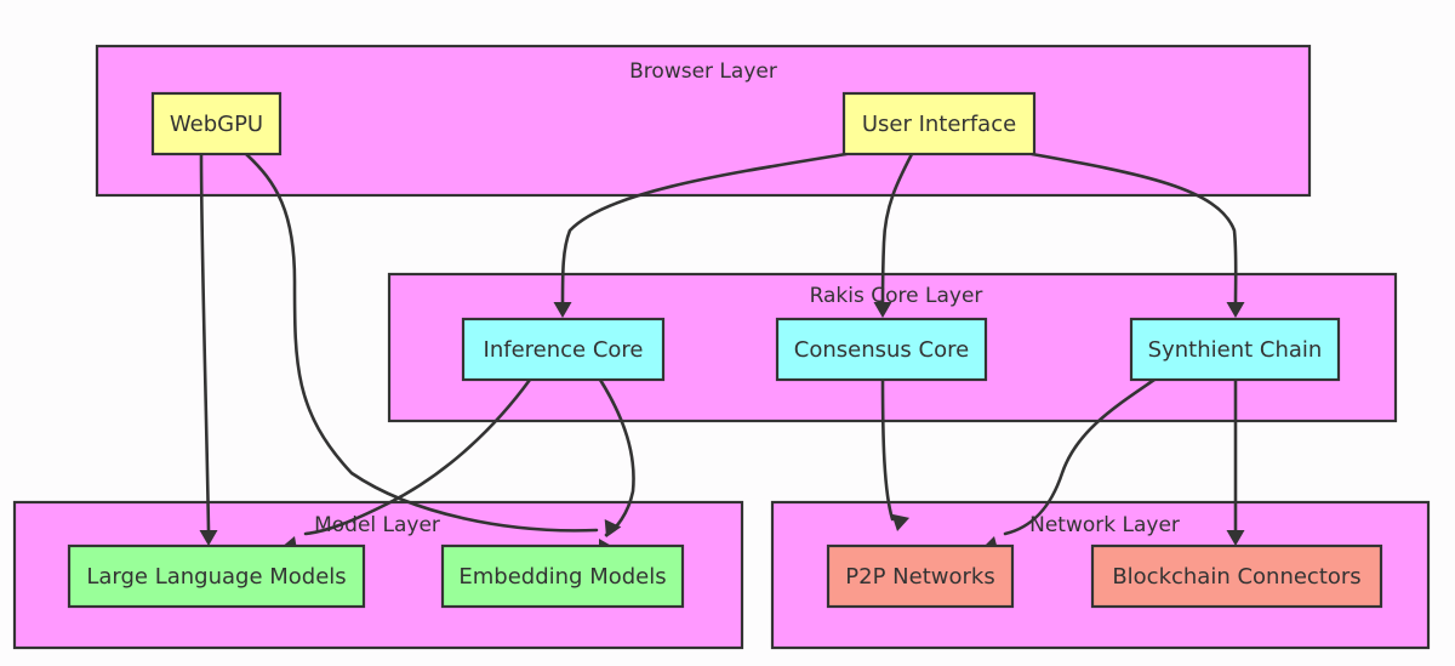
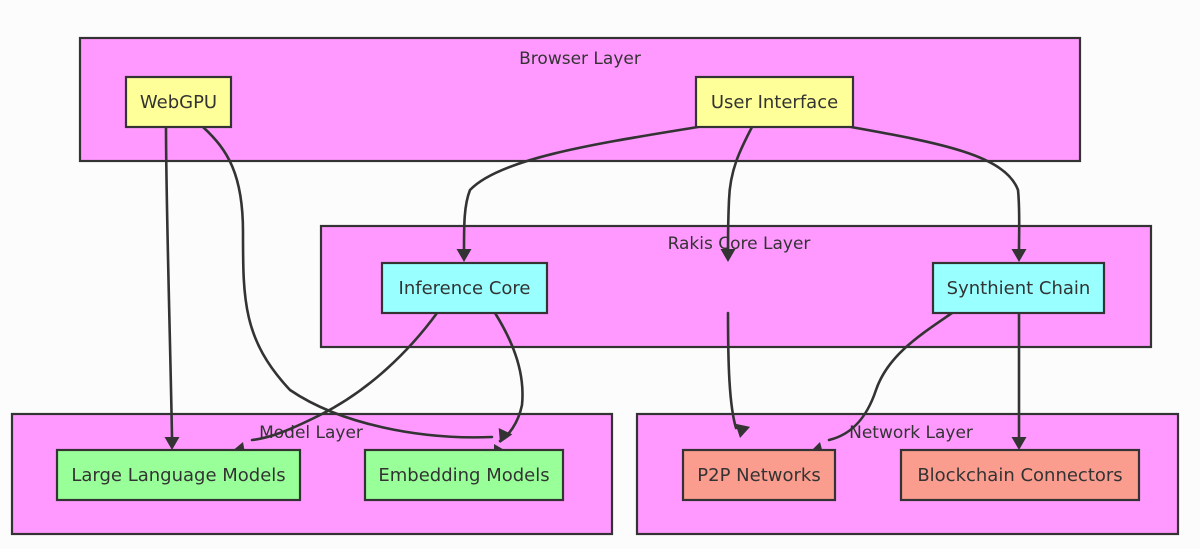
  Browser Layer
  Rakis Core Layer
  Mdel Layer
  Network Layer
  WebGPU
  User Interface
  Inference Core
- Consensus Core
  Synthient Chain
  Large Language Models
  Embedding Models
  P2P Networks
  Blockchain Connectors
